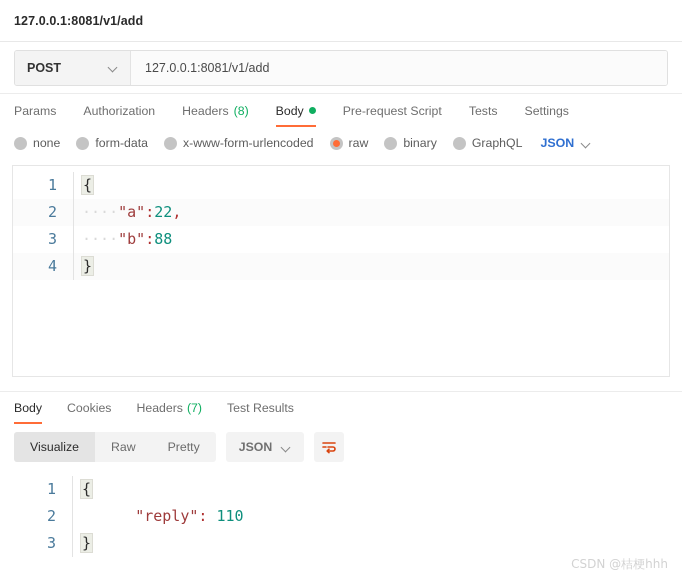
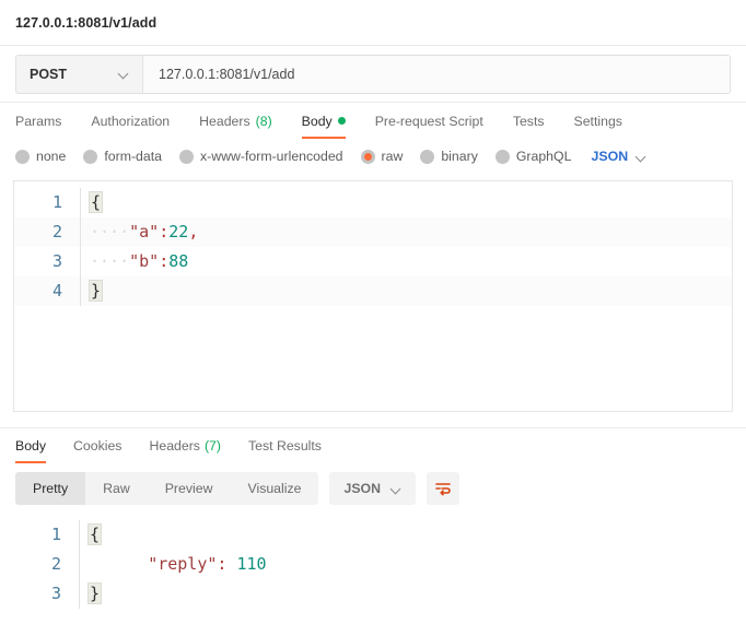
  127.0.0.1:8081/v1/add
  POST
  127.0.0.1:8081/v1/add
  Params
  Authorization
  Headers
  (8)
  Body
  Pre-request Script
  Tests
  Settings
  none
  form-data
  x-www-form-urlencoded
  raw
  binary
  GraphQL
  JSON
  1
  {
  2
  ····"a":22,
  3
  ····"b":88
  4
  }
  Body
  Cookies
  Headers
  (7)
  Test Results
- Visualize
+ Pretty
  Raw
+ Preview
- Pretty
+ Visualize
  JSON
  1
  {
  2
  "reply": 110
  3
  }
- CSDN @桔梗hhh
